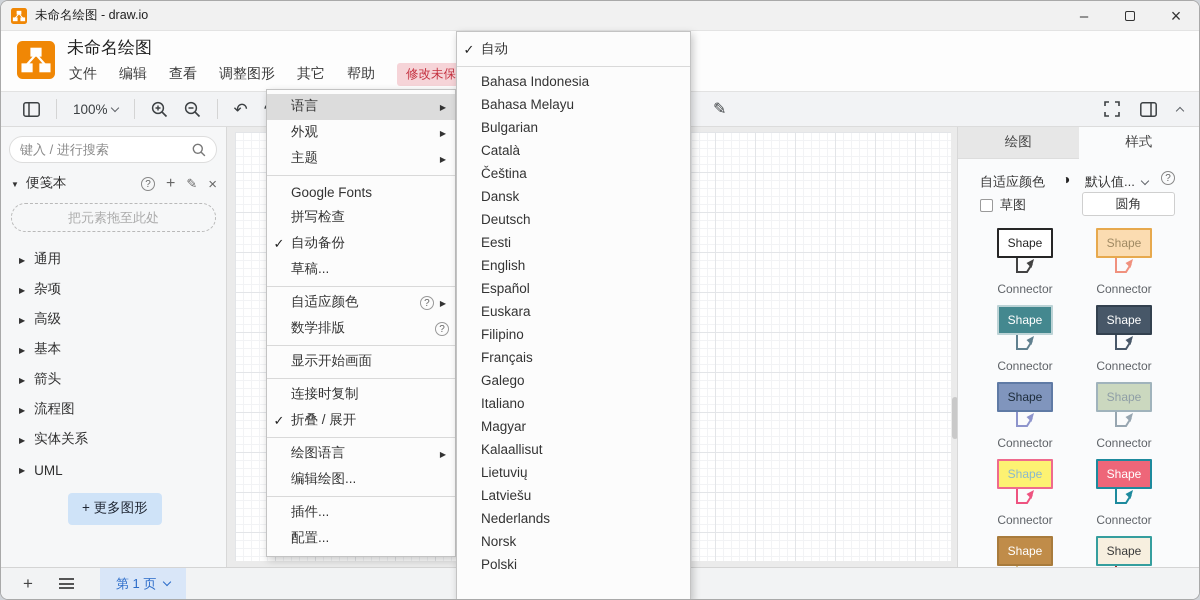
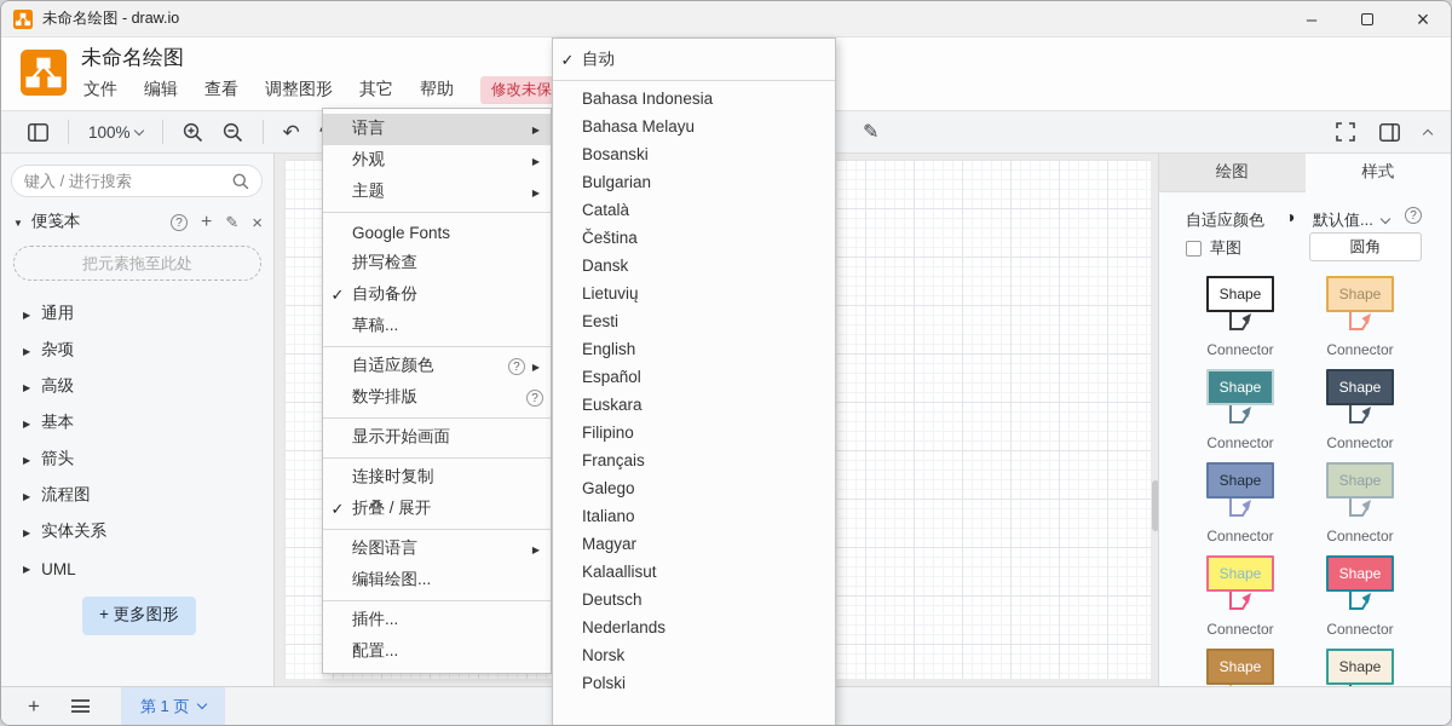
  未命名绘图 - draw.io
  –
  ×
  未命名绘图
  文件
  编辑
  查看
  调整图形
  其它
  帮助
  100%
  ↶
  ✎
  键入 / 进行搜索
  ▼
  便笺本
  ?
  +
  ✎
  ×
  把元素拖至此处
  ▶
  通用
  ▶
  杂项
  ▶
  高级
  ▶
  基本
  ▶
  箭头
  ▶
  流程图
  ▶
  实体关系
  ▶
  UML
  + 更多图形
  绘图
  样式
  自适应颜色
  ◑
  默认值...
  ?
  草图
  圆角
  Shape
  Connector
  Shape
  Connector
  Shape
  Connector
  Shape
  Connector
  Shape
  Connector
  Shape
  Connector
  Shape
  Connector
  Shape
  Connector
  Shape
  Shape
  +
  第 1 页
  语言
  ▶
  外观
  ▶
  主题
  ▶
  Google Fonts
  拼写检查
  ✓
  自动备份
  草稿...
  自适应颜色
  ?
  ▶
  数学排版
  ?
  显示开始画面
  连接时复制
  ✓
  折叠 / 展开
  绘图语言
  ▶
  编辑绘图...
  插件...
  配置...
  ✓
  自动
  Bahasa Indonesia
  Bahasa Melayu
+ Bosanski
  Bulgarian
  Català
  Čeština
  Dansk
- Deutsch
+ Lietuvių
  Eesti
  English
  Español
  Euskara
  Filipino
  Français
  Galego
  Italiano
  Magyar
  Kalaallisut
- Lietuvių
+ Deutsch
- Latviešu
  Nederlands
  Norsk
  Polski
